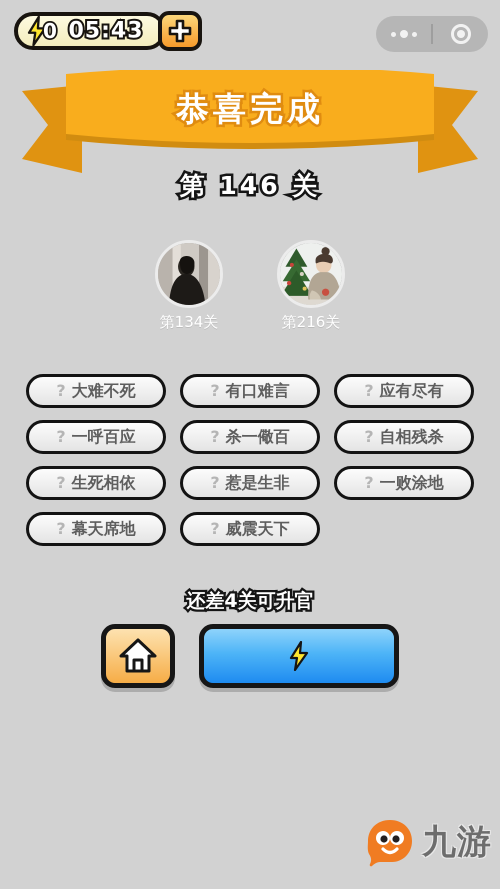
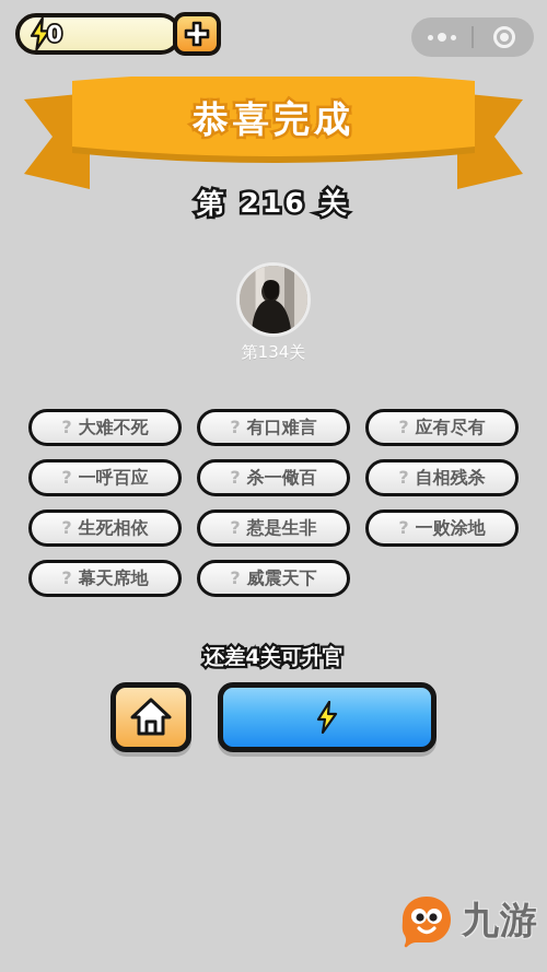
  0
- 05:43
  恭喜完成
- 第 146 关
+ 第 216 关
  第134关
- 第216关
  ?
  大难不死
  ?
  有口难言
  ?
  应有尽有
  ?
  一呼百应
  ?
  杀一儆百
  ?
  自相残杀
  ?
  生死相依
  ?
  惹是生非
  ?
  一败涂地
  ?
  幕天席地
  ?
  威震天下
  还差4关可升官
  九游
